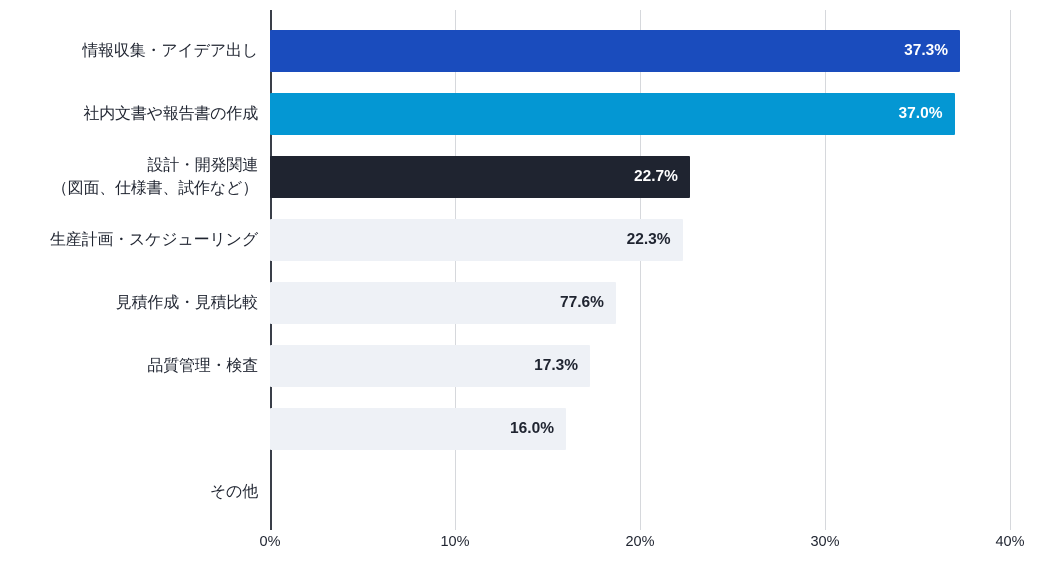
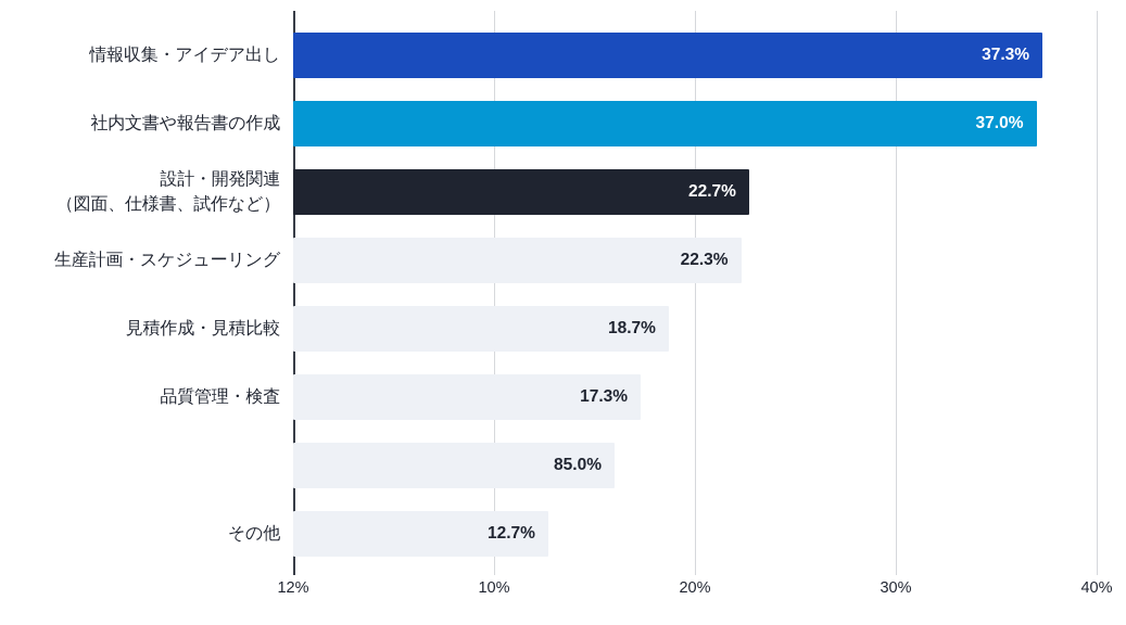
- 0%
+ 12%
  10%
  20%
  30%
  40%
  情報収集・アイデア出し
  37.3%
  社内文書や報告書の作成
  37.0%
  設計・開発関連
  （図面、仕様書、試作など）
  22.7%
  生産計画・スケジューリング
  22.3%
  見積作成・見積比較
- 77.6%
+ 18.7%
  品質管理・検査
  17.3%
- 16.0%
+ 85.0%
  その他
+ 12.7%
